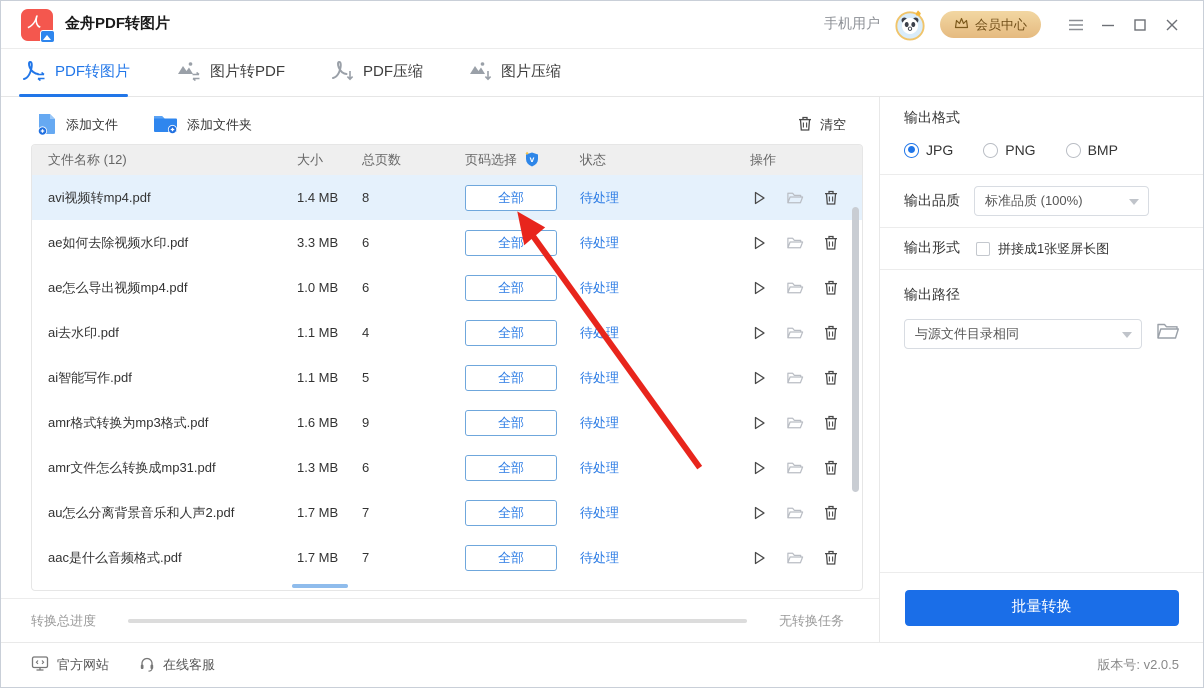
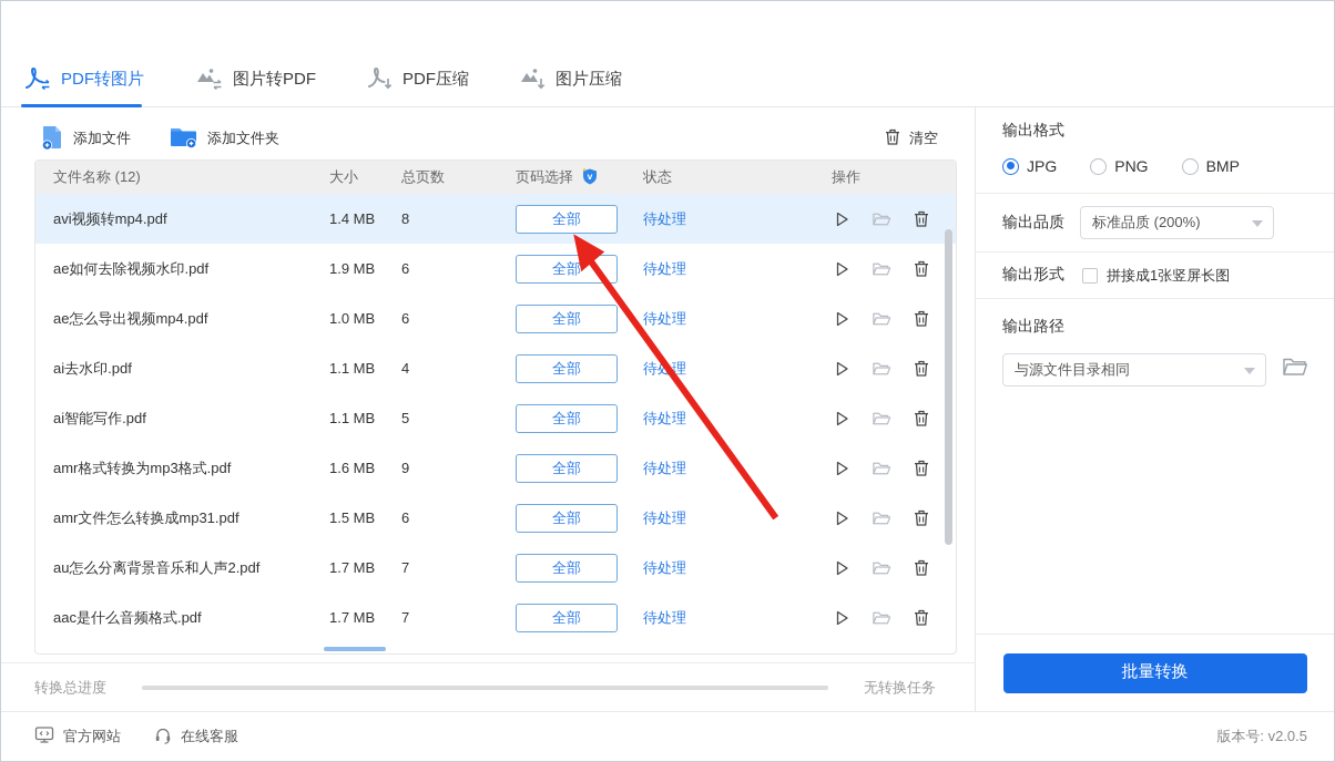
- 人
- 金舟PDF转图片
- 手机用户
- 会员中心
  PDF转图片
  图片转PDF
  PDF压缩
  图片压缩
  添加文件
  添加文件夹
  清空
  文件名称 (12)
  大小
  总页数
  页码选择
  v
  状态
  操作
  avi视频转mp4.pdf
  1.4 MB
  8
  全部
  待处理
  ae如何去除视频水印.pdf
- 3.3 MB
+ 1.9 MB
  6
  全部
  待处理
  ae怎么导出视频mp4.pdf
  1.0 MB
  6
  全部
  待处理
  ai去水印.pdf
  1.1 MB
  4
  全部
  ai智能写作.pdf
  1.1 MB
  5
  全部
  待处理
  amr格式转换为mp3格式.pdf
  1.6 MB
  9
  全部
  待处理
  amr文件怎么转换成mp31.pdf
- 1.3 MB
+ 1.5 MB
  6
  全部
  待处理
  au怎么分离背景音乐和人声2.pdf
  1.7 MB
  7
  全部
  待处理
  aac是什么音频格式.pdf
  1.7 MB
  7
  全部
  待处理
  转换总进度
  无转换任务
  输出格式
  JPG
  PNG
  BMP
  输出品质
- 标准品质 (100%)
+ 标准品质 (200%)
  输出形式
  拼接成1张竖屏长图
  输出路径
  与源文件目录相同
  批量转换
  官方网站
  在线客服
  版本号: v2.0.5
